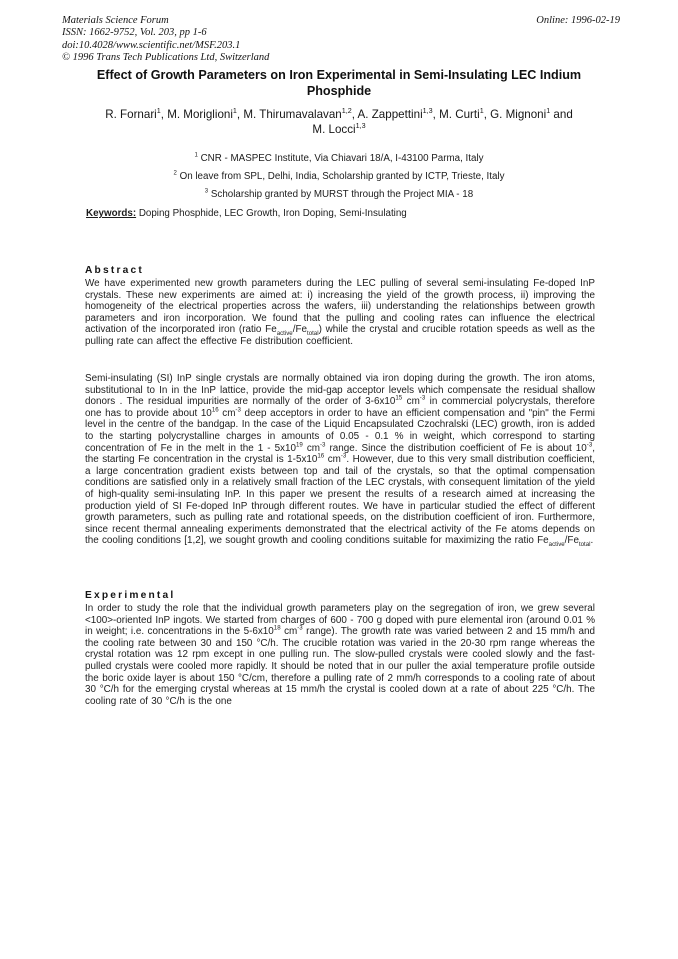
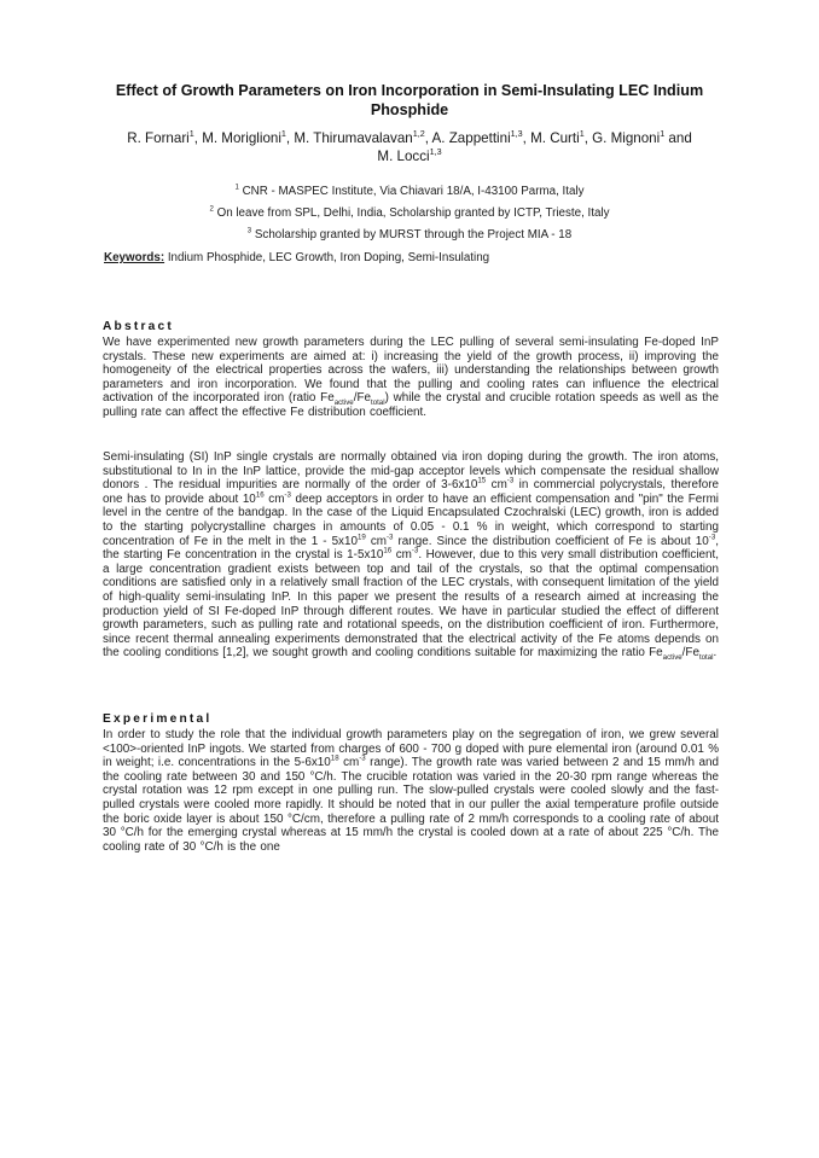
- Materials Science Forum
- ISSN: 1662-9752, Vol. 203, pp 1-6
- doi:10.4028/www.scientific.net/MSF.203.1
- © 1996 Trans Tech Publications Ltd, Switzerland
- Online: 1996-02-19
- Effect of Growth Parameters on Iron Experimental in Semi-Insulating LEC Indium Phosphide
+ Effect of Growth Parameters on Iron Incorporation in Semi-Insulating LEC Indium Phosphide
  R. Fornari1, M. Moriglioni1, M. Thirumavalavan1,2, A. Zappettini1,3, M. Curti1, G. Mignoni1 and M. Locci1,3
  CNR - MASPEC Institute, Via Chiavari 18/A, I-43100 Parma, Italy
  On leave from SPL, Delhi, India, Scholarship granted by ICTP, Trieste, Italy
  Scholarship granted by MURST through the Project MIA - 18
- Keywords: Doping Phosphide, LEC Growth, Iron Doping, Semi-Insulating
+ Keywords: Indium Phosphide, LEC Growth, Iron Doping, Semi-Insulating
  Abstract
  We have experimented new growth parameters during the LEC pulling of several semi-insulating Fe-doped InP crystals. These new experiments are aimed at: i) increasing the yield of the growth process, ii) improving the homogeneity of the electrical properties across the wafers, iii) understanding the relationships between growth parameters and iron incorporation. We found that the pulling and cooling rates can influence the electrical activation of the incorporated iron (ratio Fe /Fe ) while the crystal and crucible rotation speeds as well as the pulling rate can affect the effective Fe distribution coefficient.
  Semi-insulating (SI) InP single crystals are normally obtained via iron doping during the growth. The iron atoms, substitutional to In in the InP lattice, provide the mid-gap acceptor levels which compensate the residual shallow donors . The residual impurities are normally of the order of 3-6x10 cm in commercial polycrystals, therefore one has to provide about 10 cm deep acceptors in order to have an efficient compensation and "pin" the Fermi level in the centre of the bandgap. In the case of the Liquid Encapsulated Czochralski (LEC) growth, iron is added to the starting polycrystalline charges in amounts of 0.05 - 0.1 % in weight, which correspond to starting concentration of Fe in the melt in the 1 - 5x10 cm range. Since the distribution coefficient of Fe is about 10 , the starting Fe concentration in the crystal is 1-5x10 cm . However, due to this very small distribution coefficient, a large concentration gradient exists between top and tail of the crystals, so that the optimal compensation conditions are satisfied only in a relatively small fraction of the LEC crystals, with consequent limitation of the yield of high-quality semi-insulating InP. In this paper we present the results of a research aimed at increasing the production yield of SI Fe-doped InP through different routes. We have in particular studied the effect of different growth parameters, such as pulling rate and rotational speeds, on the distribution coefficient of iron. Furthermore, since recent thermal annealing experiments demonstrated that the electrical activity of the Fe atoms depends on the cooling conditions [1,2], we sought growth and cooling conditions suitable for maximizing the ratio Fe /Fe .
  Experimental
  In order to study the role that the individual growth parameters play on the segregation of iron, we grew several <100>-oriented InP ingots. We started from charges of 600 - 700 g doped with pure elemental iron (around 0.01 % in weight; i.e. concentrations in the 5-6x10 cm range). The growth rate was varied between 2 and 15 mm/h and the cooling rate between 30 and 150 °C/h. The crucible rotation was varied in the 20-30 rpm range whereas the crystal rotation was 12 rpm except in one pulling run. The slow-pulled crystals were cooled slowly and the fast-pulled crystals were cooled more rapidly. It should be noted that in our puller the axial temperature profile outside the boric oxide layer is about 150 °C/cm, therefore a pulling rate of 2 mm/h corresponds to a cooling rate of about 30 °C/h for the emerging crystal whereas at 15 mm/h the crystal is cooled down at a rate of about 225 °C/h. The cooling rate of 30 °C/h is the one
